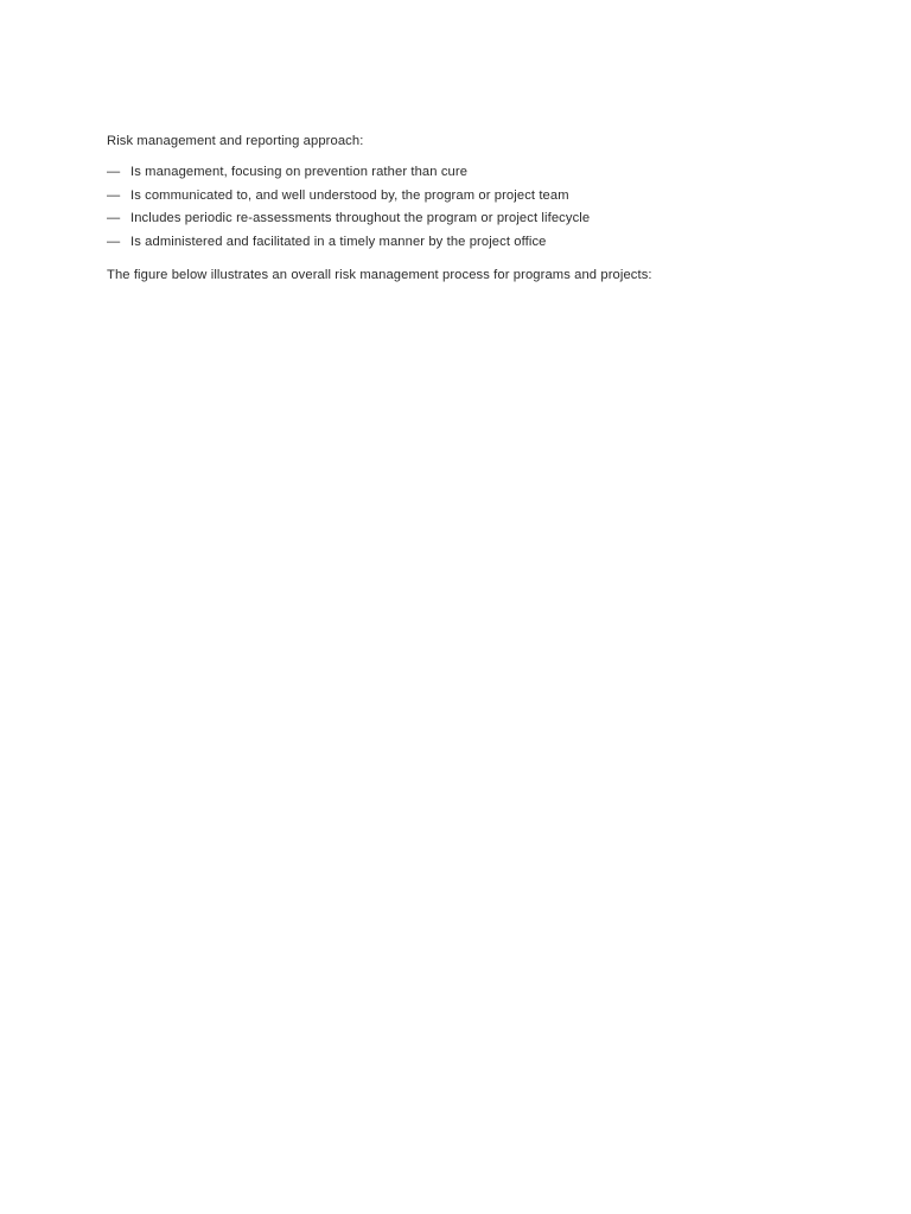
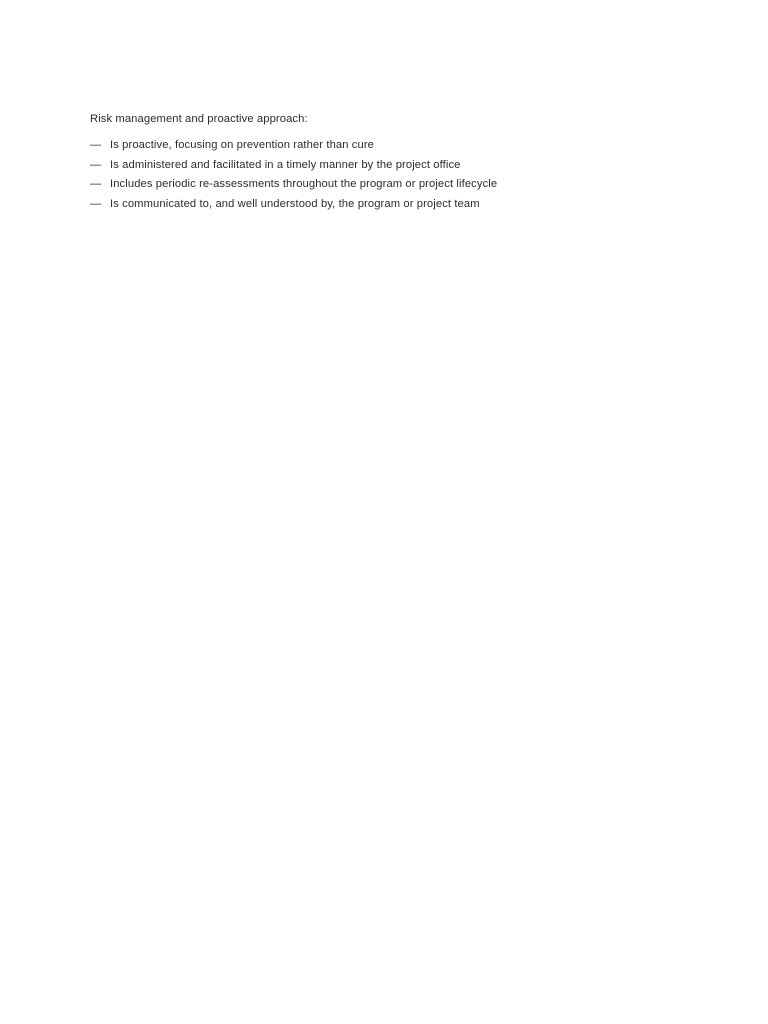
- Risk management and reporting approach:
+ Risk management and proactive approach:
  —
- Is management, focusing on prevention rather than cure
+ Is proactive, focusing on prevention rather than cure
  —
- Is communicated to, and well understood by, the program or project team
+ Is administered and facilitated in a timely manner by the project office
  —
  Includes periodic re-assessments throughout the program or project lifecycle
  —
- Is administered and facilitated in a timely manner by the project office
+ Is communicated to, and well understood by, the program or project team
- The figure below illustrates an overall risk management process for programs and projects:
